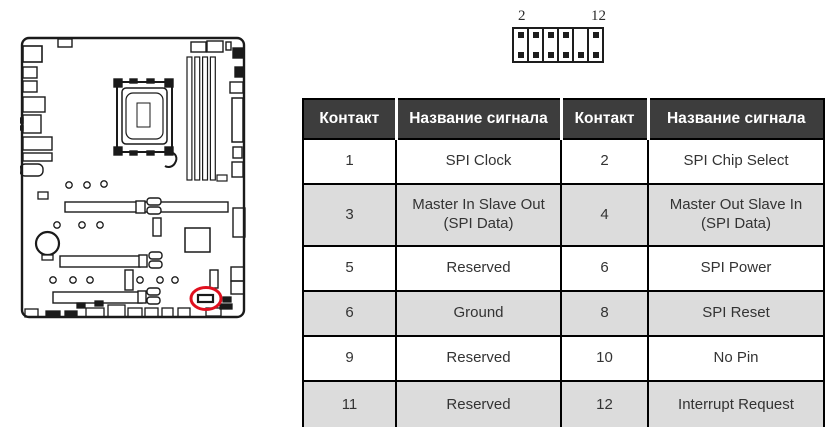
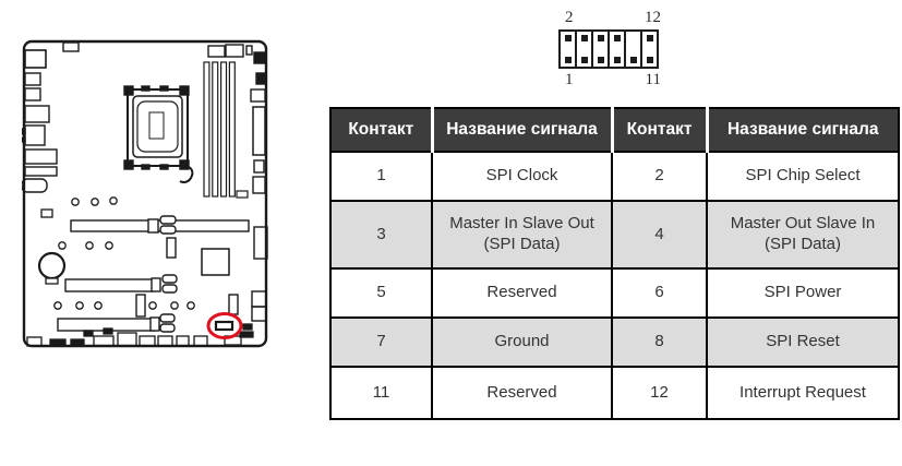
  2
  12
+ 1
+ 11
  Контакт	Название сигнала	Контакт	Название сигнала
  1	SPI Clock	2	SPI Chip Select
  3	Master In Slave Out (SPI Data)	4	Master Out Slave In (SPI Data)
  5	Reserved	6	SPI Power
- 6	Ground	8	SPI Reset
+ 7	Ground	8	SPI Reset
- 9	Reserved	10	No Pin
  11	Reserved	12	Interrupt Request
